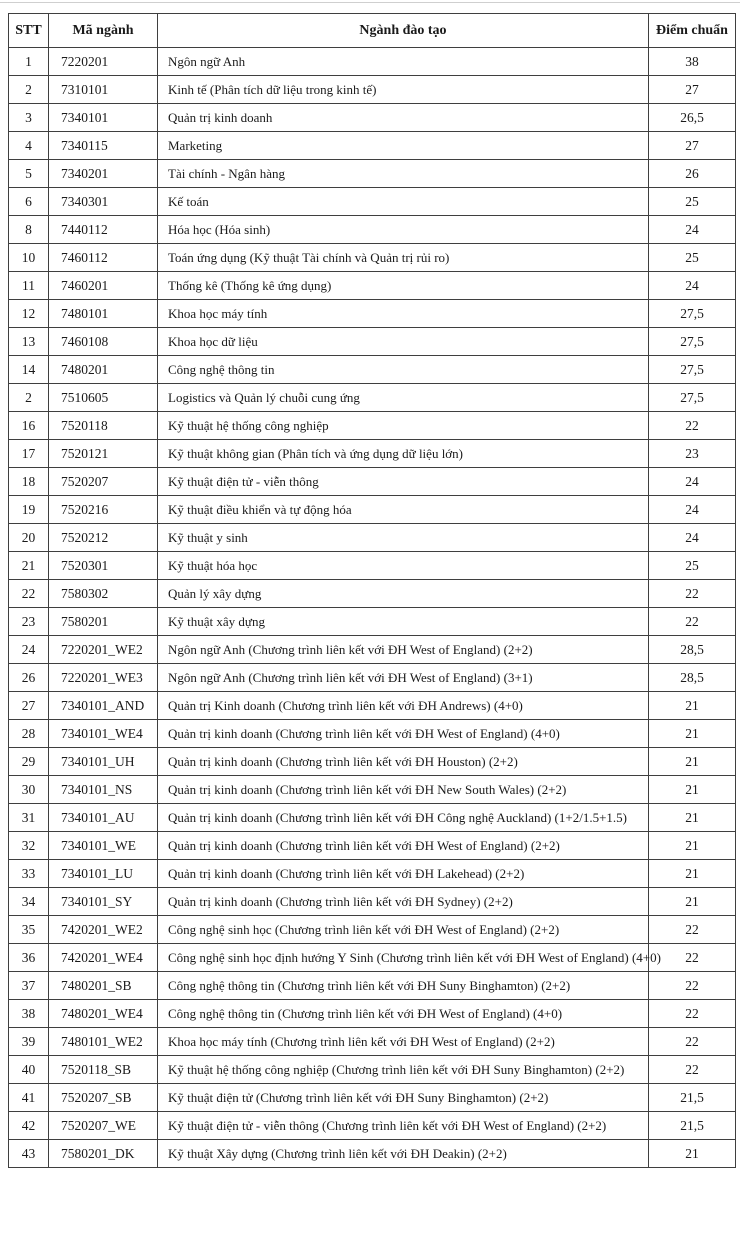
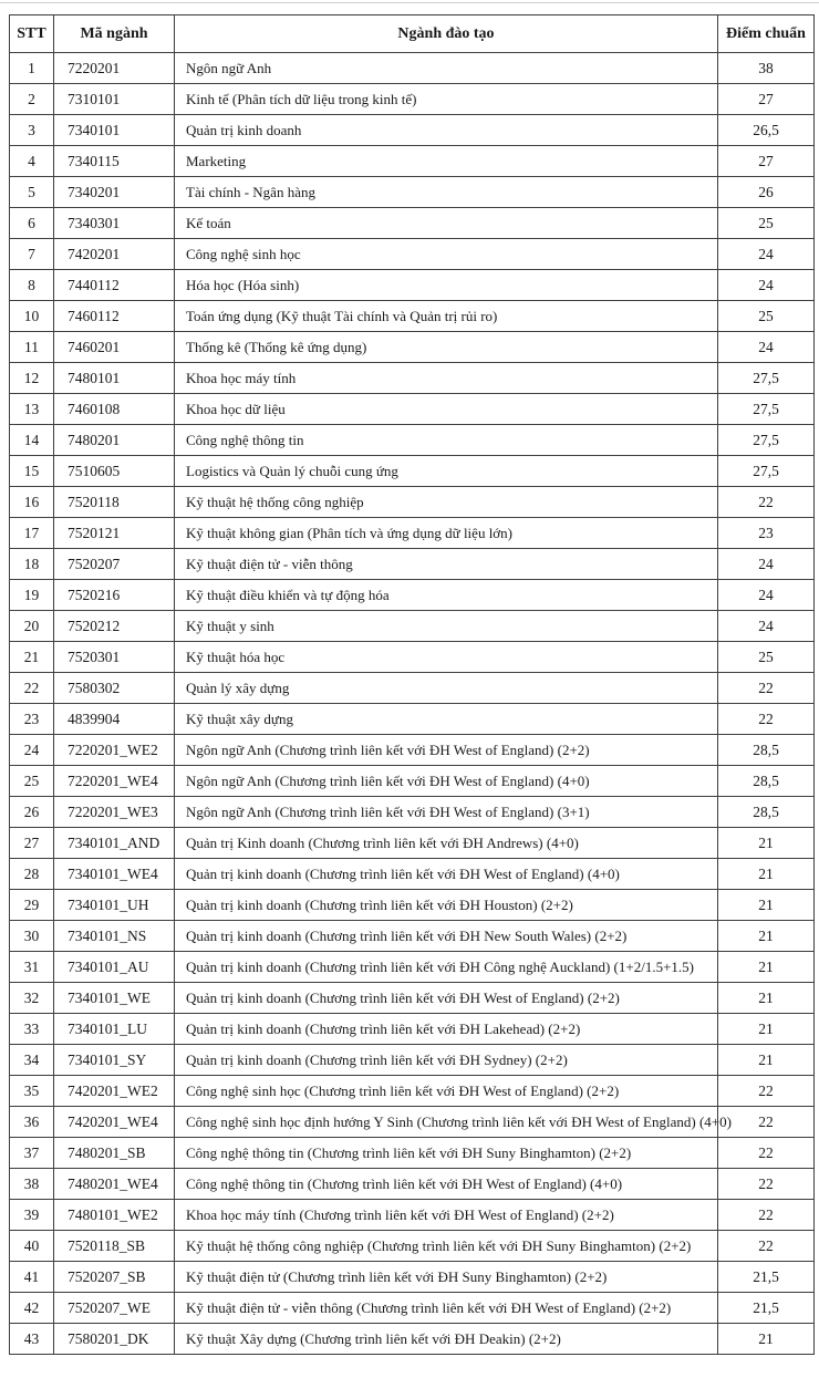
  STT	Mã ngành	Ngành đào tạo	Điểm chuẩn
  1	7220201	Ngôn ngữ Anh	38
  2	7310101	Kinh tế (Phân tích dữ liệu trong kinh tế)	27
  3	7340101	Quản trị kinh doanh	26,5
  4	7340115	Marketing	27
  5	7340201	Tài chính - Ngân hàng	26
  6	7340301	Kế toán	25
+ 7	7420201	Công nghệ sinh học	24
  8	7440112	Hóa học (Hóa sinh)	24
  10	7460112	Toán ứng dụng (Kỹ thuật Tài chính và Quản trị rủi ro)	25
  11	7460201	Thống kê (Thống kê ứng dụng)	24
  12	7480101	Khoa học máy tính	27,5
  13	7460108	Khoa học dữ liệu	27,5
  14	7480201	Công nghệ thông tin	27,5
- 2	7510605	Logistics và Quản lý chuỗi cung ứng	27,5
+ 15	7510605	Logistics và Quản lý chuỗi cung ứng	27,5
  16	7520118	Kỹ thuật hệ thống công nghiệp	22
  17	7520121	Kỹ thuật không gian (Phân tích và ứng dụng dữ liệu lớn)	23
  18	7520207	Kỹ thuật điện tử - viễn thông	24
  19	7520216	Kỹ thuật điều khiển và tự động hóa	24
  20	7520212	Kỹ thuật y sinh	24
  21	7520301	Kỹ thuật hóa học	25
  22	7580302	Quản lý xây dựng	22
- 23	7580201	Kỹ thuật xây dựng	22
+ 23	4839904	Kỹ thuật xây dựng	22
  24	7220201_WE2	Ngôn ngữ Anh (Chương trình liên kết với ĐH West of England) (2+2)	28,5
+ 25	7220201_WE4	Ngôn ngữ Anh (Chương trình liên kết với ĐH West of England) (4+0)	28,5
  26	7220201_WE3	Ngôn ngữ Anh (Chương trình liên kết với ĐH West of England) (3+1)	28,5
  27	7340101_AND	Quản trị Kinh doanh (Chương trình liên kết với ĐH Andrews) (4+0)	21
  28	7340101_WE4	Quản trị kinh doanh (Chương trình liên kết với ĐH West of England) (4+0)	21
  29	7340101_UH	Quản trị kinh doanh (Chương trình liên kết với ĐH Houston) (2+2)	21
  30	7340101_NS	Quản trị kinh doanh (Chương trình liên kết với ĐH New South Wales) (2+2)	21
  31	7340101_AU	Quản trị kinh doanh (Chương trình liên kết với ĐH Công nghệ Auckland) (1+2/1.5+1.5)	21
  32	7340101_WE	Quản trị kinh doanh (Chương trình liên kết với ĐH West of England) (2+2)	21
  33	7340101_LU	Quản trị kinh doanh (Chương trình liên kết với ĐH Lakehead) (2+2)	21
  34	7340101_SY	Quản trị kinh doanh (Chương trình liên kết với ĐH Sydney) (2+2)	21
  35	7420201_WE2	Công nghệ sinh học (Chương trình liên kết với ĐH West of England) (2+2)	22
  36	7420201_WE4	Công nghệ sinh học định hướng Y Sinh (Chương trình liên kết với ĐH West of England) (4+0)	22
  37	7480201_SB	Công nghệ thông tin (Chương trình liên kết với ĐH Suny Binghamton) (2+2)	22
  38	7480201_WE4	Công nghệ thông tin (Chương trình liên kết với ĐH West of England) (4+0)	22
  39	7480101_WE2	Khoa học máy tính (Chương trình liên kết với ĐH West of England) (2+2)	22
  40	7520118_SB	Kỹ thuật hệ thống công nghiệp (Chương trình liên kết với ĐH Suny Binghamton) (2+2)	22
  41	7520207_SB	Kỹ thuật điện tử (Chương trình liên kết với ĐH Suny Binghamton) (2+2)	21,5
  42	7520207_WE	Kỹ thuật điện tử - viễn thông (Chương trình liên kết với ĐH West of England) (2+2)	21,5
  43	7580201_DK	Kỹ thuật Xây dựng (Chương trình liên kết với ĐH Deakin) (2+2)	21
